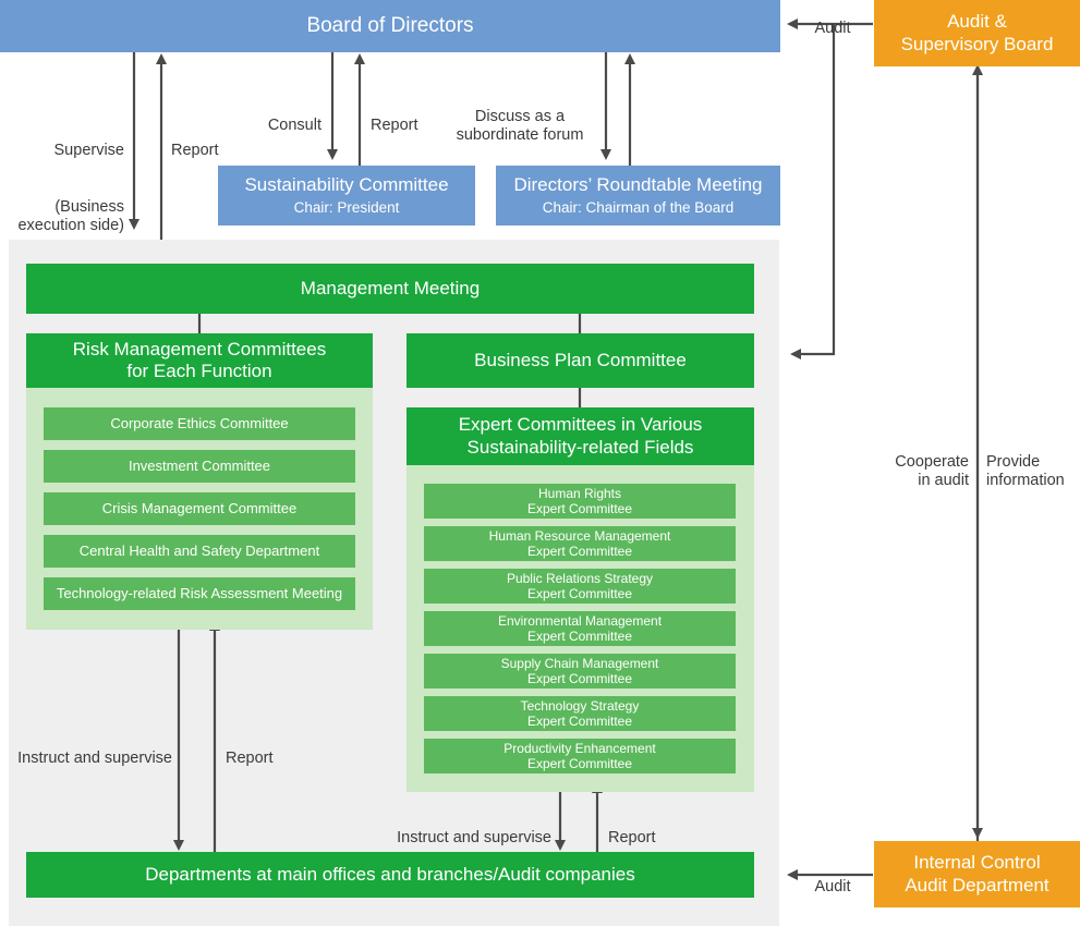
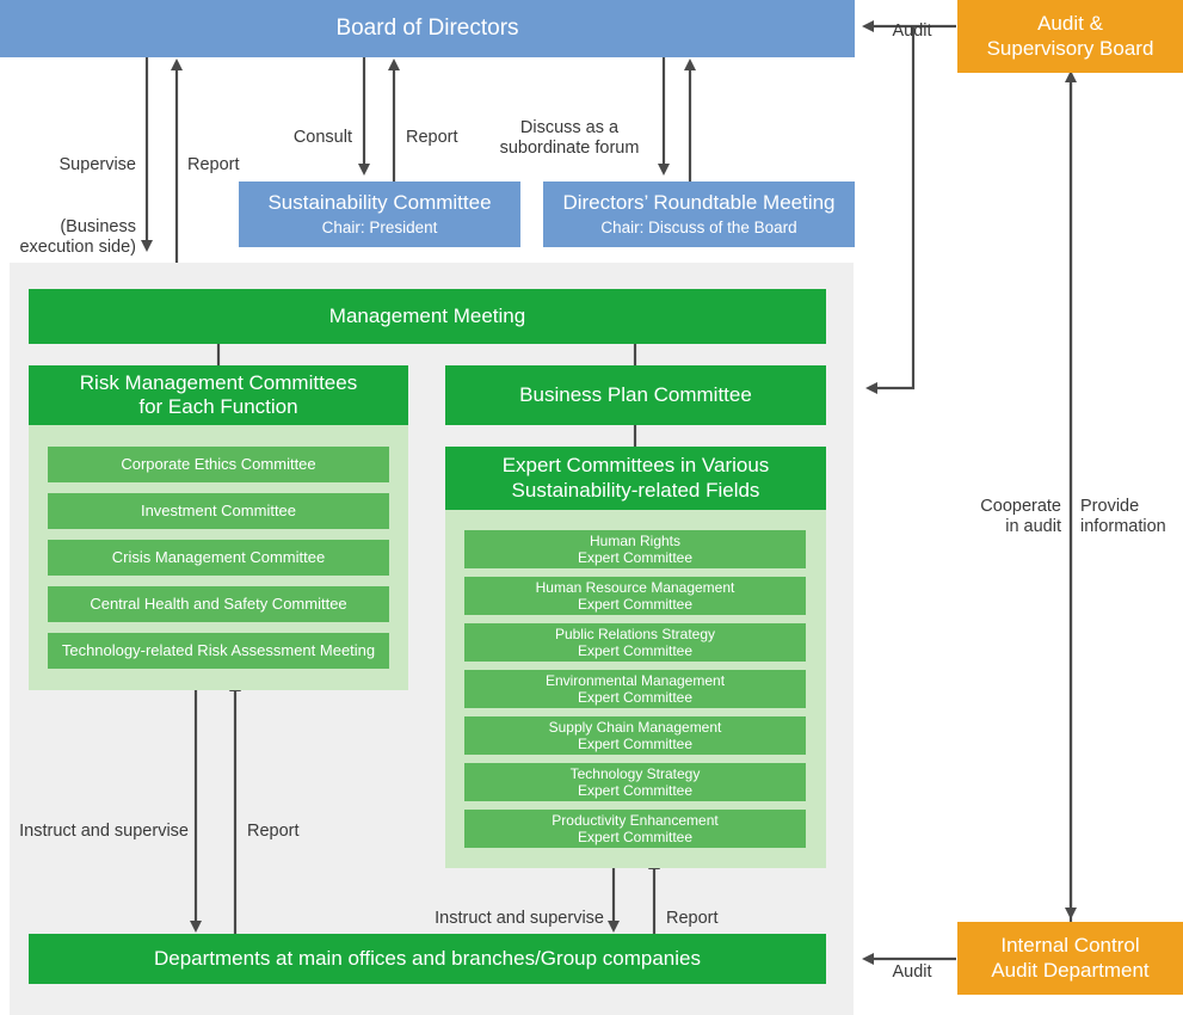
  Board of Directors
  Audit &
  Supervisory Board
  Sustainability Committee
  Chair: President
  Directors’ Roundtable Meeting
- Chair: Chairman of the Board
+ Chair: Discuss of the Board
  Management Meeting
  Risk Management Committees
  for Each Function
  Corporate Ethics Committee
  Investment Committee
  Crisis Management Committee
- Central Health and Safety Department
+ Central Health and Safety Committee
  Technology-related Risk Assessment Meeting
  Business Plan Committee
  Expert Committees in Various
  Sustainability-related Fields
  Human Rights
  Expert Committee
  Human Resource Management
  Expert Committee
  Public Relations Strategy
  Expert Committee
  Environmental Management
  Expert Committee
  Supply Chain Management
  Expert Committee
  Technology Strategy
  Expert Committee
  Productivity Enhancement
  Expert Committee
- Departments at main offices and branches/Audit companies
+ Departments at main offices and branches/Group companies
  Internal Control
  Audit Department
  Supervise
  Report
  (Business
  execution side)
  Consult
  Report
  Discuss as a
  subordinate forum
  Audit
  Cooperate
  in audit
  Provide
  information
  Instruct and supervise
  Report
  Instruct and supervise
  Report
  Audit
